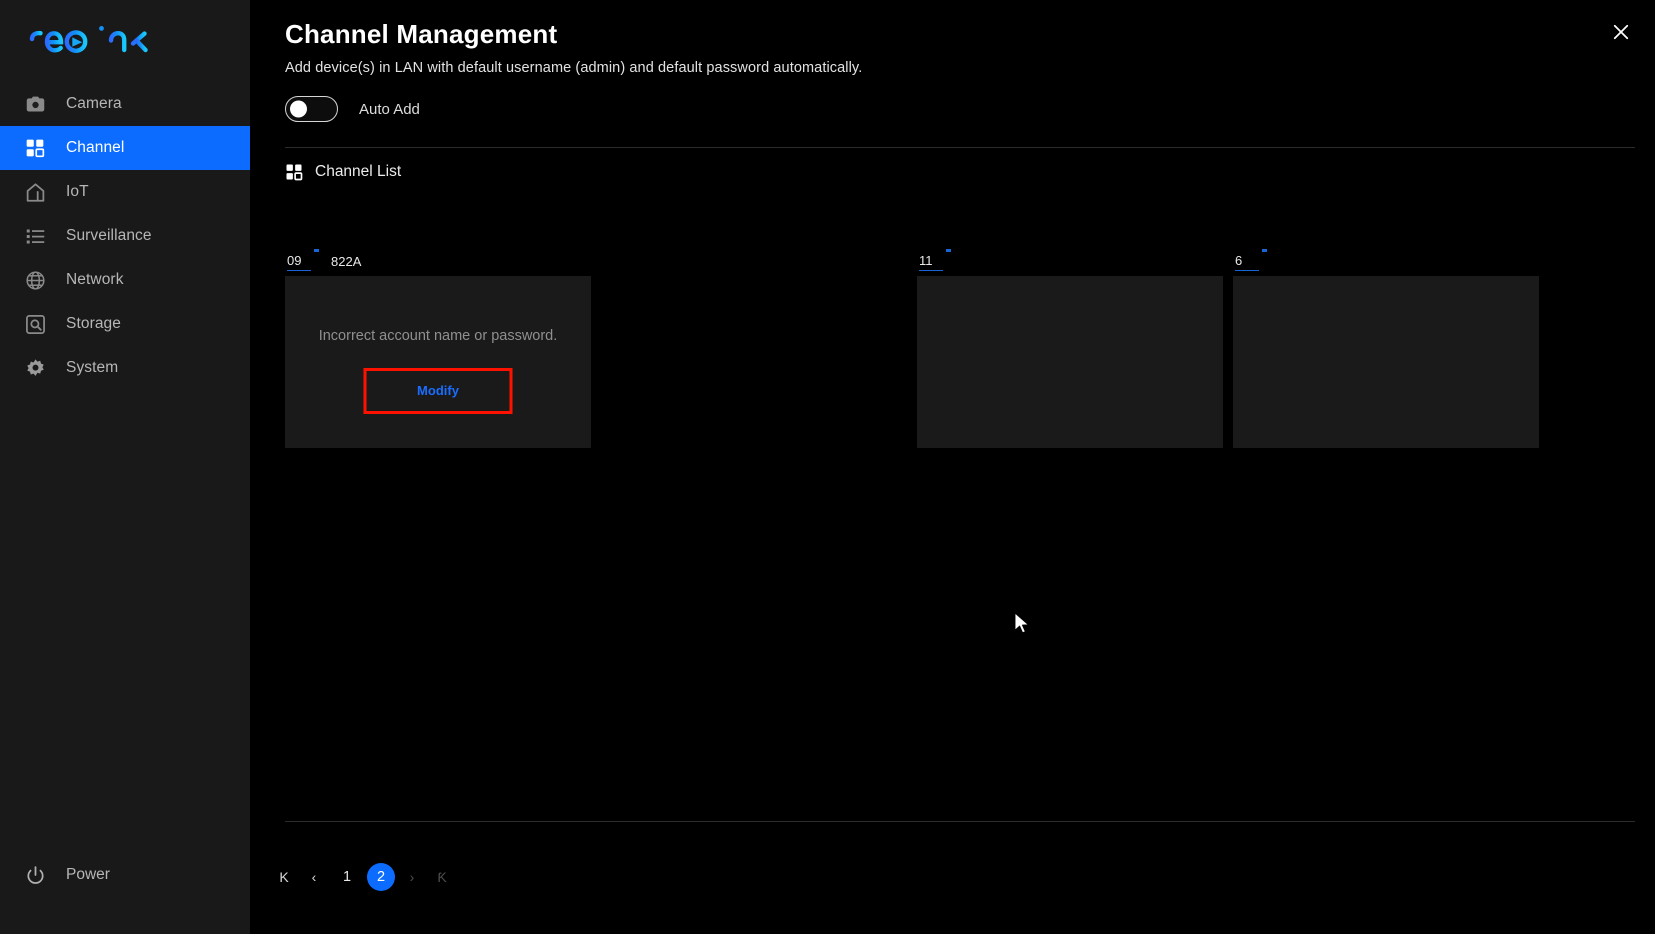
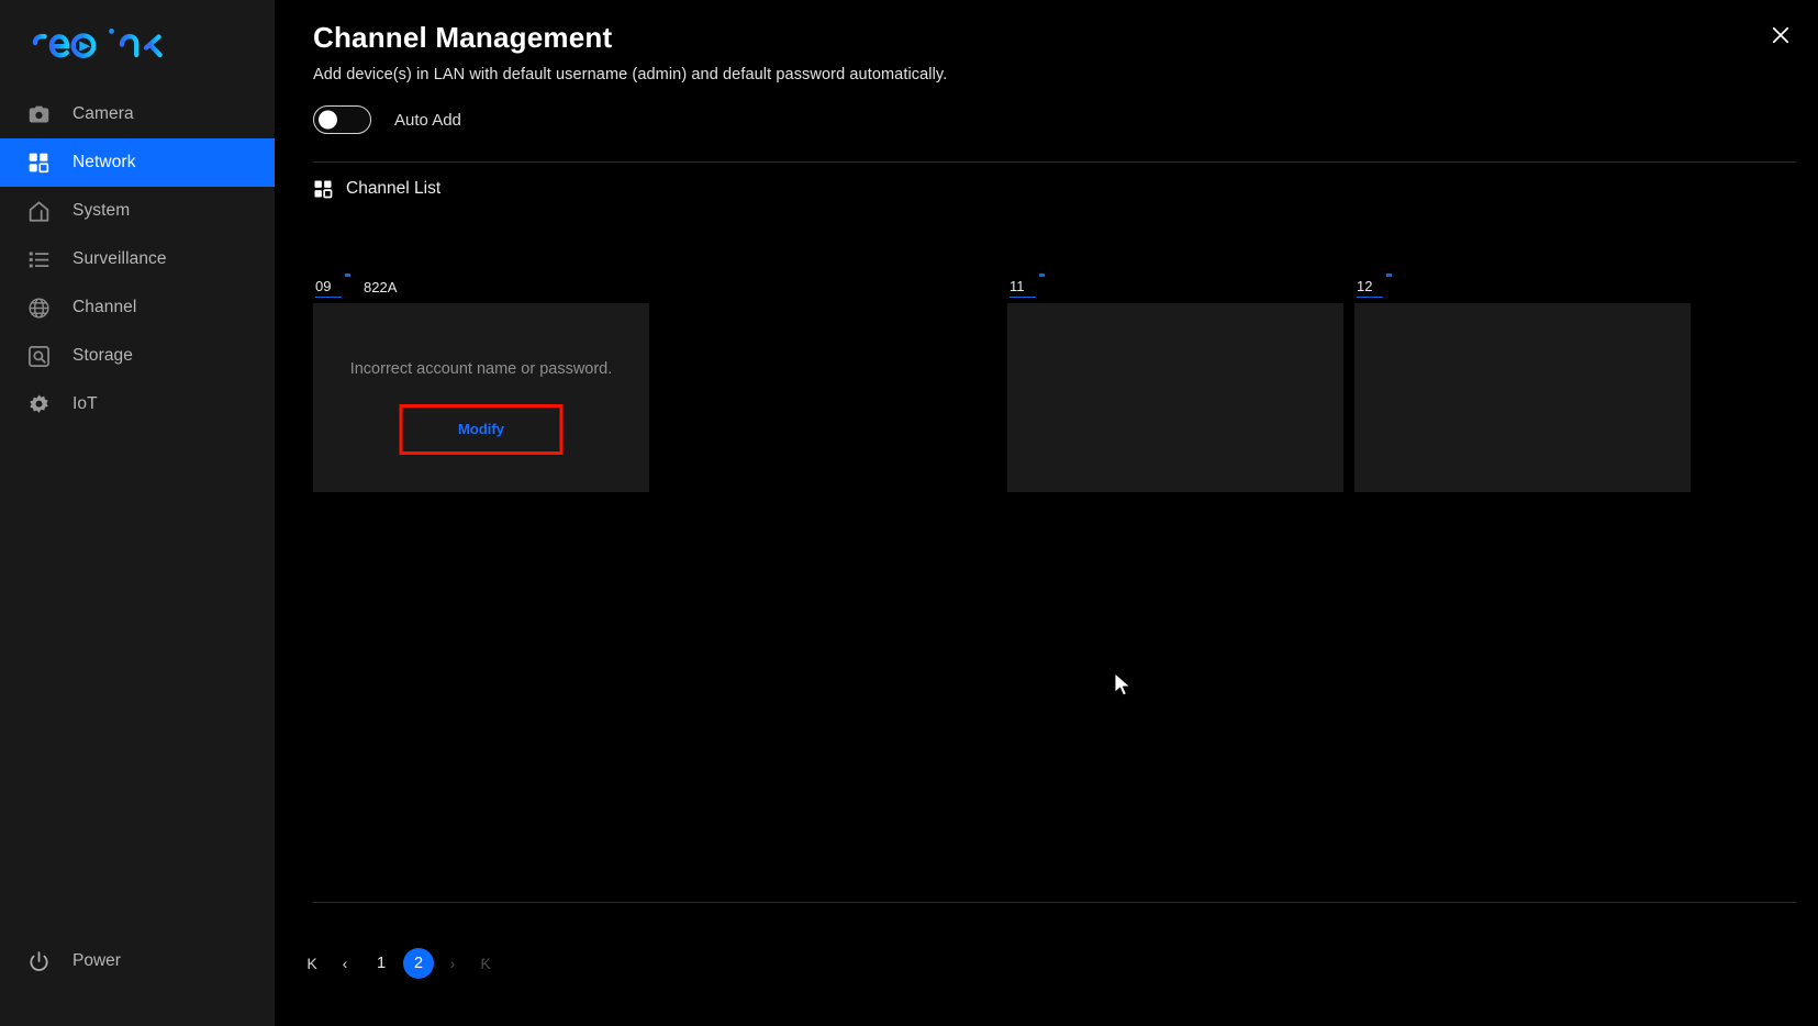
  Camera
- Channel
+ Network
- IoT
+ System
  Surveillance
- Network
+ Channel
  Storage
- System
+ IoT
  Power
  Channel Management
  Add device(s) in LAN with default username (admin) and default password automatically.
  Auto Add
  Channel List
  09
  822A
  Incorrect account name or password.
  Modify
  11
- 6
+ 12
  K
  ‹
  1
  2
  ›
  Ƙ
